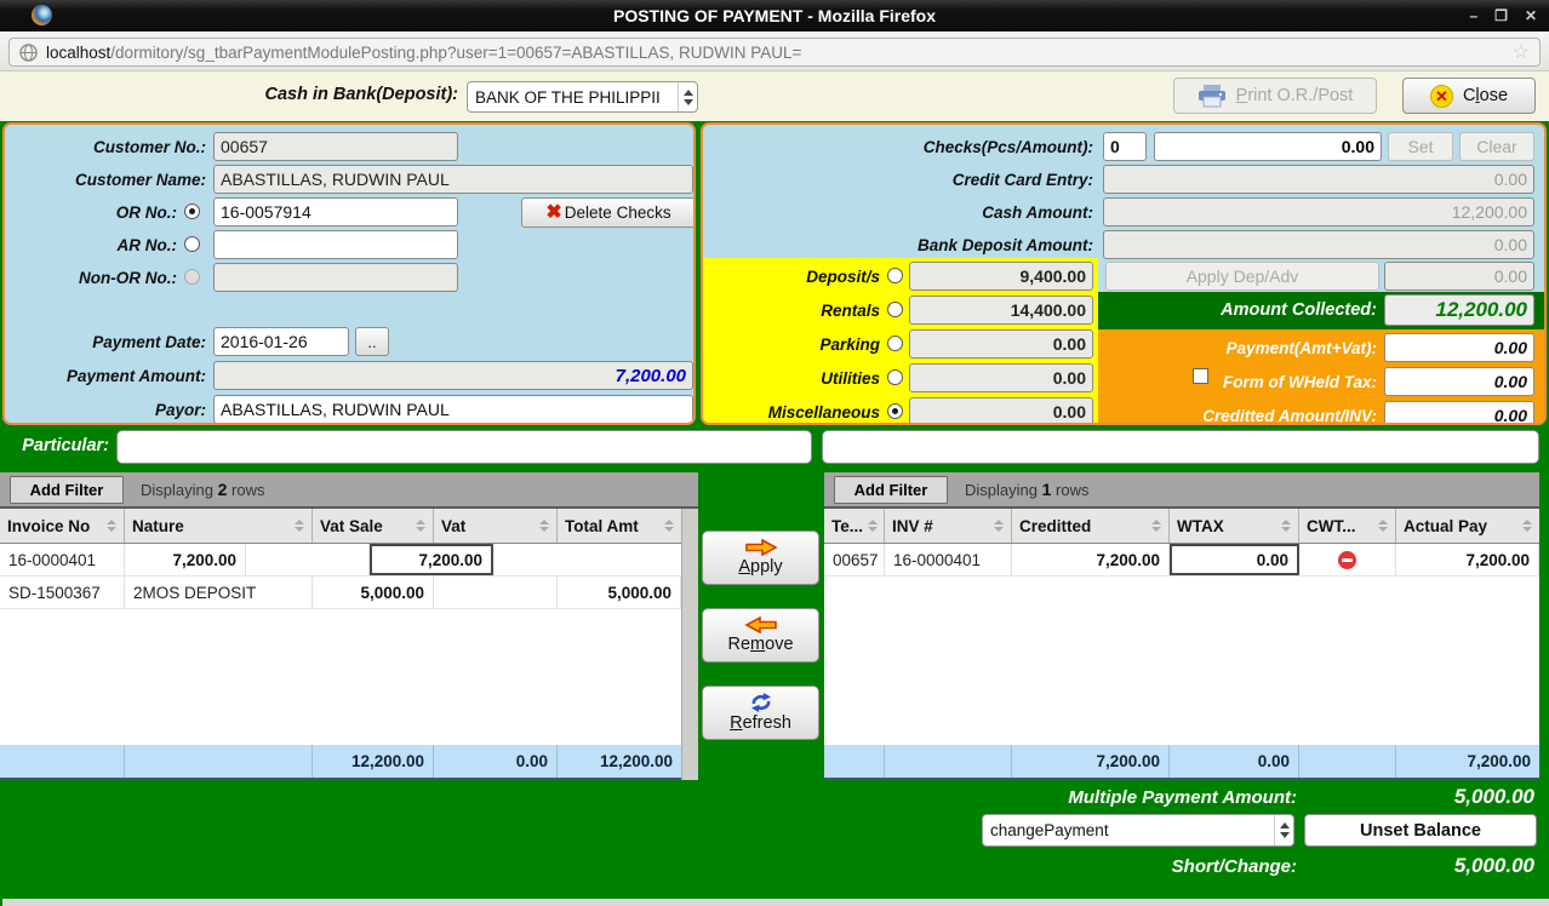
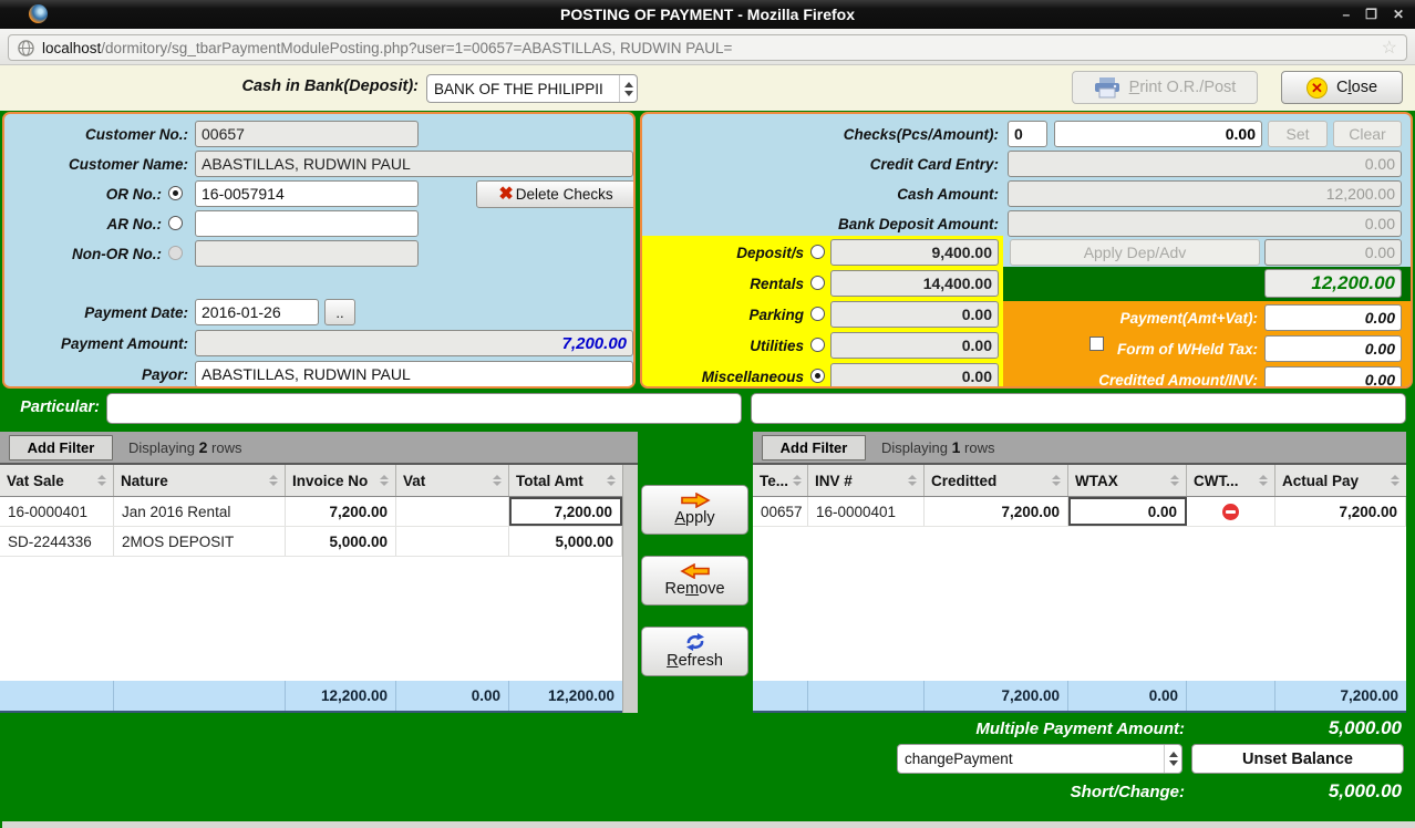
  POSTING OF PAYMENT - Mozilla Firefox
  –
  ❒
  ✕
  localhost
  /dormitory/sg_tbarPaymentModulePosting.php?user=1=00657=ABASTILLAS, RUDWIN PAUL=
  ☆
  Cash in Bank(Deposit):
  BANK OF THE PHILIPPII
  Print O.R./Post
  ✕
  Close
  Customer No.:
  00657
  Customer Name:
  ABASTILLAS, RUDWIN PAUL
  OR No.:
  16-0057914
  ✖
  Delete Checks
  AR No.:
  Non-OR No.:
  Payment Date:
  2016-01-26
  ..
  Payment Amount:
  7,200.00
  Payor:
  ABASTILLAS, RUDWIN PAUL
  Checks(Pcs/Amount):
  0
  0.00
  Set
  Clear
  Credit Card Entry:
  0.00
  Cash Amount:
  12,200.00
  Bank Deposit Amount:
  0.00
  Deposit/s
  9,400.00
  Rentals
  14,400.00
  Parking
  0.00
  Utilities
  0.00
  Miscellaneous
  0.00
  Apply Dep/Adv
  0.00
- Amount Collected:
  12,200.00
  Payment(Amt+Vat):
  0.00
  Form of WHeld Tax:
  0.00
  Creditted Amount/INV:
  0.00
  Particular:
  Add Filter
  Displaying 2 rows
- Invoice No
+ Vat Sale
  Nature
- Vat Sale
+ Invoice No
  Vat
  Total Amt
  16-0000401
+ Jan 2016 Rental
  7,200.00
  7,200.00
- SD-1500367
+ SD-2244336
  2MOS DEPOSIT
  5,000.00
  5,000.00
  12,200.00
  0.00
  12,200.00
  Apply
  Remove
  Refresh
  Add Filter
  Displaying 1 rows
  Te...
  INV #
  Creditted
  WTAX
  CWT...
  Actual Pay
  00657
  16-0000401
  7,200.00
  0.00
  7,200.00
  7,200.00
  0.00
  7,200.00
  Multiple Payment Amount:
  5,000.00
  changePayment
  Unset Balance
  Short/Change:
  5,000.00
